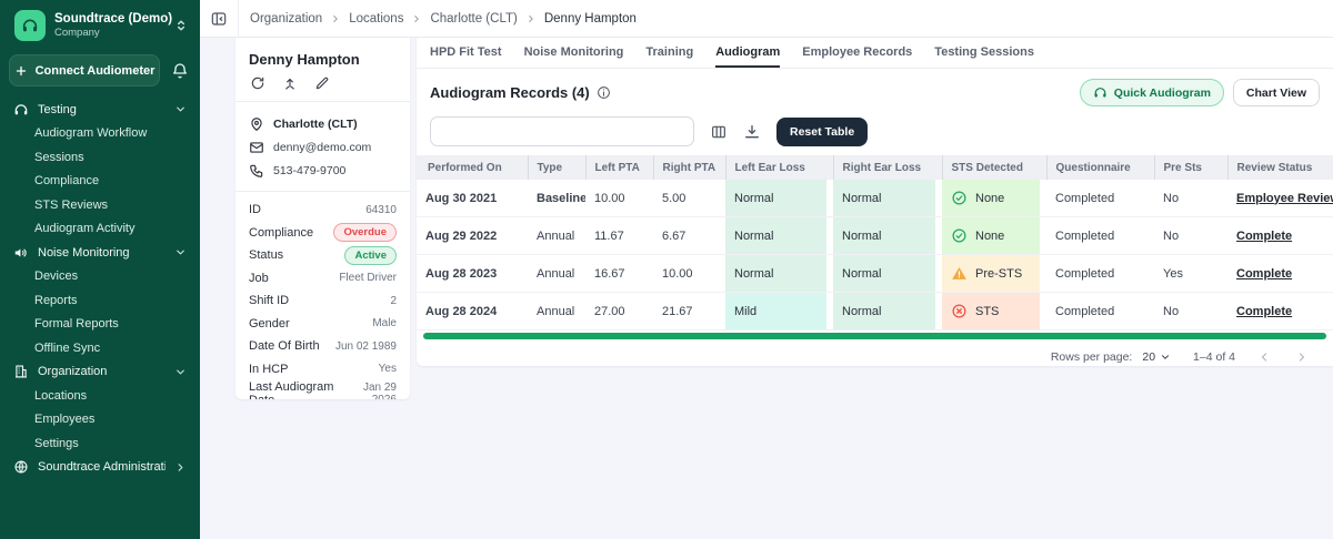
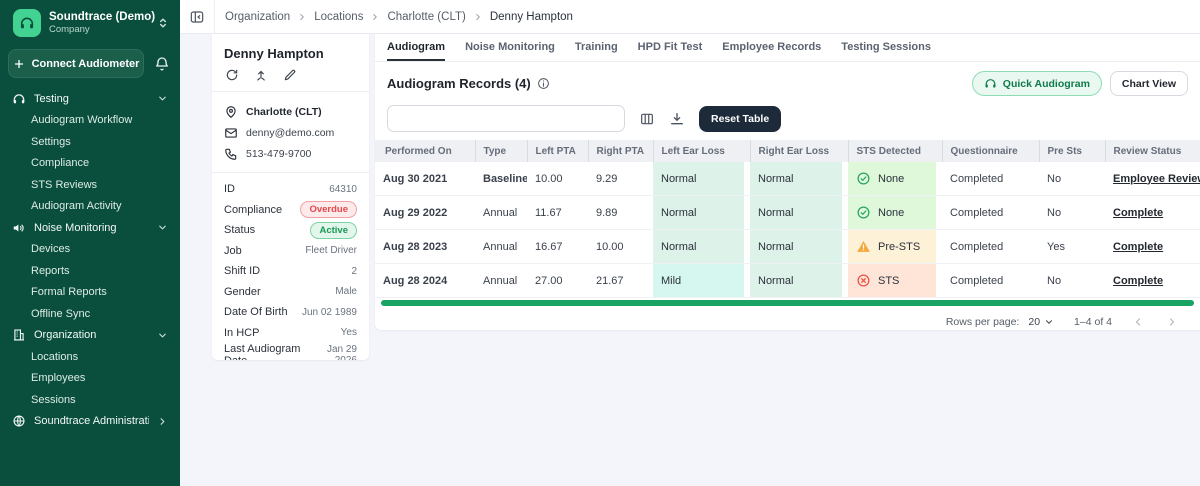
  Soundtrace (Demo)
  Company
  Connect Audiometer
  Testing
  Audiogram Workflow
- Sessions
+ Settings
  Compliance
  STS Reviews
  Audiogram Activity
  Noise Monitoring
  Devices
  Reports
  Formal Reports
  Offline Sync
  Organization
  Locations
  Employees
- Settings
+ Sessions
  Soundtrace Administrati
  Organization
  Locations
  Charlotte (CLT)
  Denny Hampton
  Denny Hampton
  Charlotte (CLT)
  denny@demo.com
  513-479-9700
  ID
  64310
  Compliance
  Overdue
  Status
  Active
  Job
  Fleet Driver
  Shift ID
  2
  Gender
  Male
  Date Of Birth
  Jun 02 1989
  In HCP
  Yes
  Last Audiogram
- HPD Fit Test
+ Audiogram
  Noise Monitoring
  Training
- Audiogram
+ HPD Fit Test
  Employee Records
  Testing Sessions
  Audiogram Records (4)
  Quick Audiogram
  Chart View
  Reset Table
  Performed On	Type	Left PTA	Right PTA	Left Ear Loss	Right Ear Loss	STS Detected	Questionnaire	Pre Sts	Review Status
- Aug 30 2021	Baseline	10.00	5.00	Normal	Normal	None	Completed	No	Employee Revie
+ Aug 30 2021	Baseline	10.00	9.29	Normal	Normal	None	Completed	No	Employee Revie
- Aug 29 2022	Annual	11.67	6.67	Normal	Normal	None	Completed	No	Complete
+ Aug 29 2022	Annual	11.67	9.89	Normal	Normal	None	Completed	No	Complete
  Aug 28 2023	Annual	16.67	10.00	Normal	Normal	Pre-STS	Completed	Yes	Complete
  Aug 28 2024	Annual	27.00	21.67	Mild	Normal	STS	Completed	No	Complete
  Rows per page:
  20
  1–4 of 4
